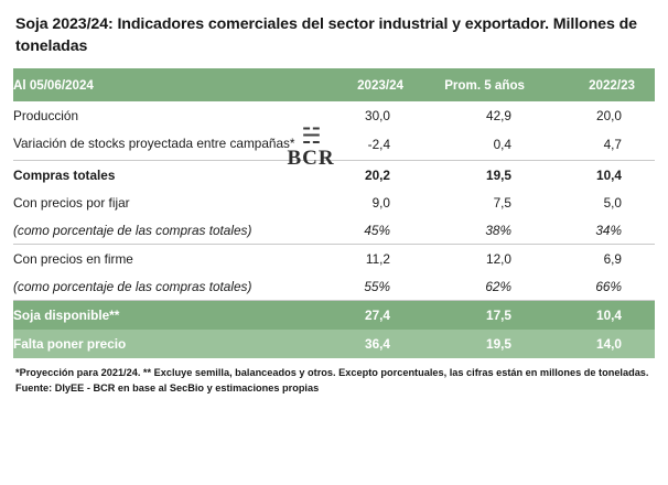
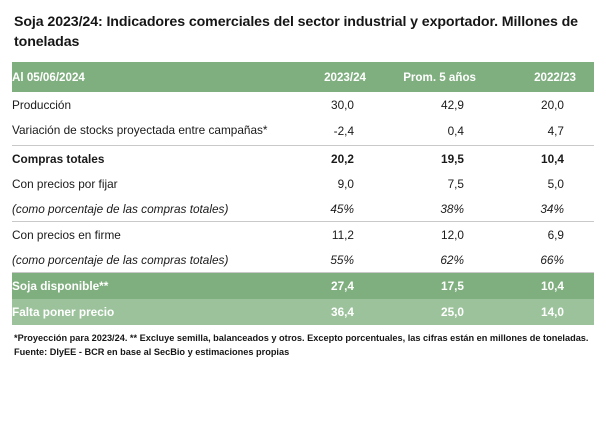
  Soja 2023/24: Indicadores comerciales del sector industrial y exportador. Millones de toneladas
  Al 05/06/2024	2023/24	Prom. 5 años	2022/23
  Producción	30,0	42,9	20,0
  Variación de stocks proyectada entre campañas*	-2,4	0,4	4,7
  Compras totales	20,2	19,5	10,4
  Con precios por fijar	9,0	7,5	5,0
  (como porcentaje de las compras totales)	45%	38%	34%
  Con precios en firme	11,2	12,0	6,9
  (como porcentaje de las compras totales)	55%	62%	66%
  Soja disponible**	27,4	17,5	10,4
- Falta poner precio	36,4	19,5	14,0
+ Falta poner precio	36,4	25,0	14,0
- ☵
- BCR
- *Proyección para 2021/24. ** Excluye semilla, balanceados y otros. Excepto porcentuales, las cifras están en millones de toneladas.
+ *Proyección para 2023/24. ** Excluye semilla, balanceados y otros. Excepto porcentuales, las cifras están en millones de toneladas.
  Fuente: DIyEE - BCR en base al SecBio y estimaciones propias
